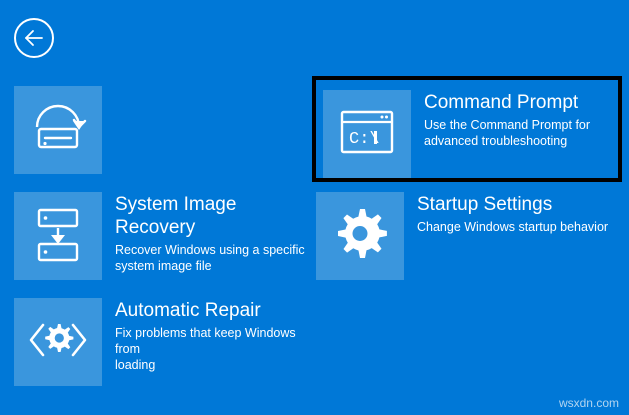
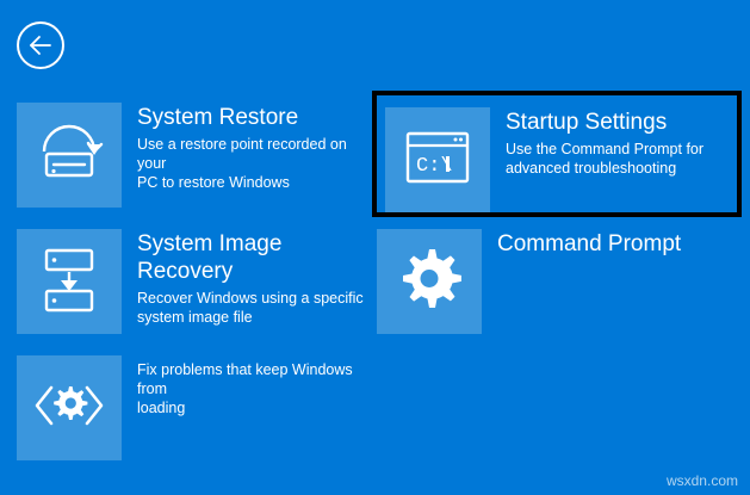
+ System Restore
+ Use a restore point recorded on your
+ PC to restore Windows
- Command Prompt
+ Startup Settings
  Use the Command Prompt for
  advanced troubleshooting
  System Image
  Recovery
  Recover Windows using a specific
  system image file
- Startup Settings
+ Command Prompt
- Change Windows startup behavior
- Automatic Repair
  Fix problems that keep Windows from
  loading
  wsxdn.com
